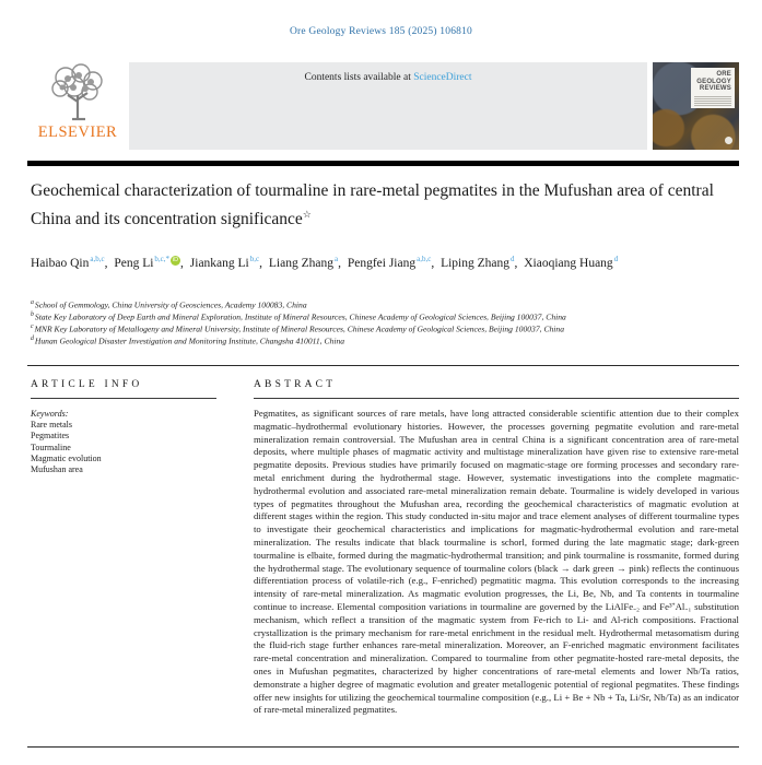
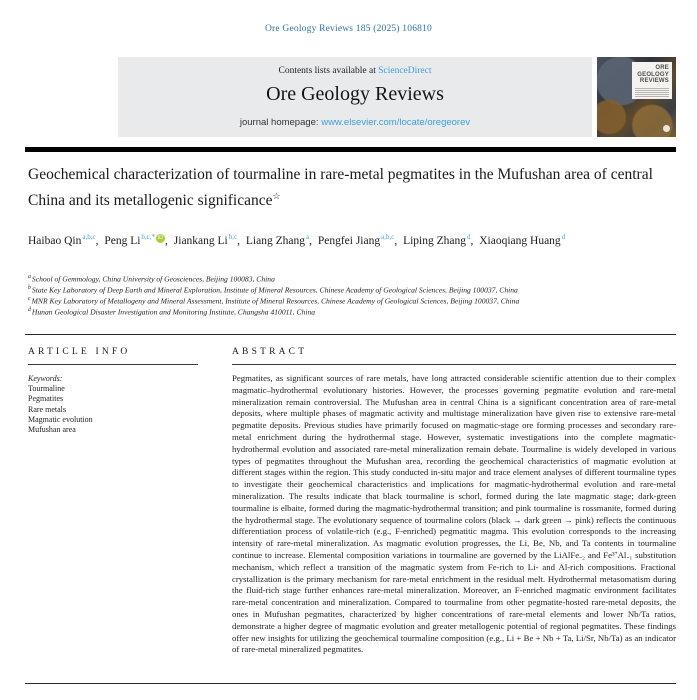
  Ore Geology Reviews 185 (2025) 106810
- ELSEVIER
  Contents lists available at ScienceDirect
+ Ore Geology Reviews
+ journal homepage: www.elsevier.com/locate/oregeorev
- Geochemical characterization of tourmaline in rare-metal pegmatites in the Mufushan area of central China and its concentration significance☆
+ Geochemical characterization of tourmaline in rare-metal pegmatites in the Mufushan area of central China and its metallogenic significance☆
  Haibao Qin a,b,c, Peng Li b,c,* , Jiankang Li b,c, Liang Zhang a, Pengfei Jiang a,b,c, Liping Zhang d, Xiaoqiang Huang d
- School of Gemmology, China University of Geosciences, Academy 100083, China
+ School of Gemmology, China University of Geosciences, Beijing 100083, China
  State Key Laboratory of Deep Earth and Mineral Exploration, Institute of Mineral Resources, Chinese Academy of Geological Sciences, Beijing 100037, China
- MNR Key Laboratory of Metallogeny and Mineral University, Institute of Mineral Resources, Chinese Academy of Geological Sciences, Beijing 100037, China
+ MNR Key Laboratory of Metallogeny and Mineral Assessment, Institute of Mineral Resources, Chinese Academy of Geological Sciences, Beijing 100037, China
  Hunan Geological Disaster Investigation and Monitoring Institute, Changsha 410011, China
  ARTICLE INFO
  Keywords:
- Rare metals
+ Tourmaline
  Pegmatites
- Tourmaline
+ Rare metals
  Magmatic evolution
  Mufushan area
  ABSTRACT
  Pegmatites, as significant sources of rare metals, have long attracted considerable scientific attention due to their complex magmatic–hydrothermal evolutionary histories. However, the processes governing pegmatite evolution and rare-metal mineralization remain controversial. The Mufushan area in central China is a significant concentration area of rare-metal deposits, where multiple phases of magmatic activity and multistage mineralization have given rise to extensive rare-metal pegmatite deposits. Previous studies have primarily focused on magmatic-stage ore forming processes and secondary rare-metal enrichment during the hydrothermal stage. However, systematic investigations into the complete magmatic-hydrothermal evolution and associated rare-metal mineralization remain debate. Tourmaline is widely developed in various types of pegmatites throughout the Mufushan area, recording the geochemical characteristics of magmatic evolution at different stages within the region. This study conducted in-situ major and trace element analyses of different tourmaline types to investigate their geochemical characteristics and implications for magmatic-hydrothermal evolution and rare-metal mineralization. The results indicate that black tourmaline is schorl, formed during the late magmatic stage; dark-green tourmaline is elbaite, formed during the magmatic-hydrothermal transition; and pink tourmaline is rossmanite, formed during the hydrothermal stage. The evolutionary sequence of tourmaline colors (black → dark green → pink) reflects the continuous differentiation process of volatile-rich (e.g., F-enriched) pegmatitic magma. This evolution corresponds to the increasing intensity of rare-metal mineralization. As magmatic evolution progresses, the Li, Be, Nb, and Ta contents in tourmaline continue to increase. Elemental composition variations in tourmaline are governed by the LiAlFe₋₂ and Fe³⁺Al₋₁ substitution mechanism, which reflect a transition of the magmatic system from Fe-rich to Li- and Al-rich compositions. Fractional crystallization is the primary mechanism for rare-metal enrichment in the residual melt. Hydrothermal metasomatism during the fluid-rich stage further enhances rare-metal mineralization. Moreover, an F-enriched magmatic environment facilitates rare-metal concentration and mineralization. Compared to tourmaline from other pegmatite-hosted rare-metal deposits, the ones in Mufushan pegmatites, characterized by higher concentrations of rare-metal elements and lower Nb/Ta ratios, demonstrate a higher degree of magmatic evolution and greater metallogenic potential of regional pegmatites. These findings offer new insights for utilizing the geochemical tourmaline composition (e.g., Li + Be + Nb + Ta, Li/Sr, Nb/Ta) as an indicator of rare-metal mineralized pegmatites.
